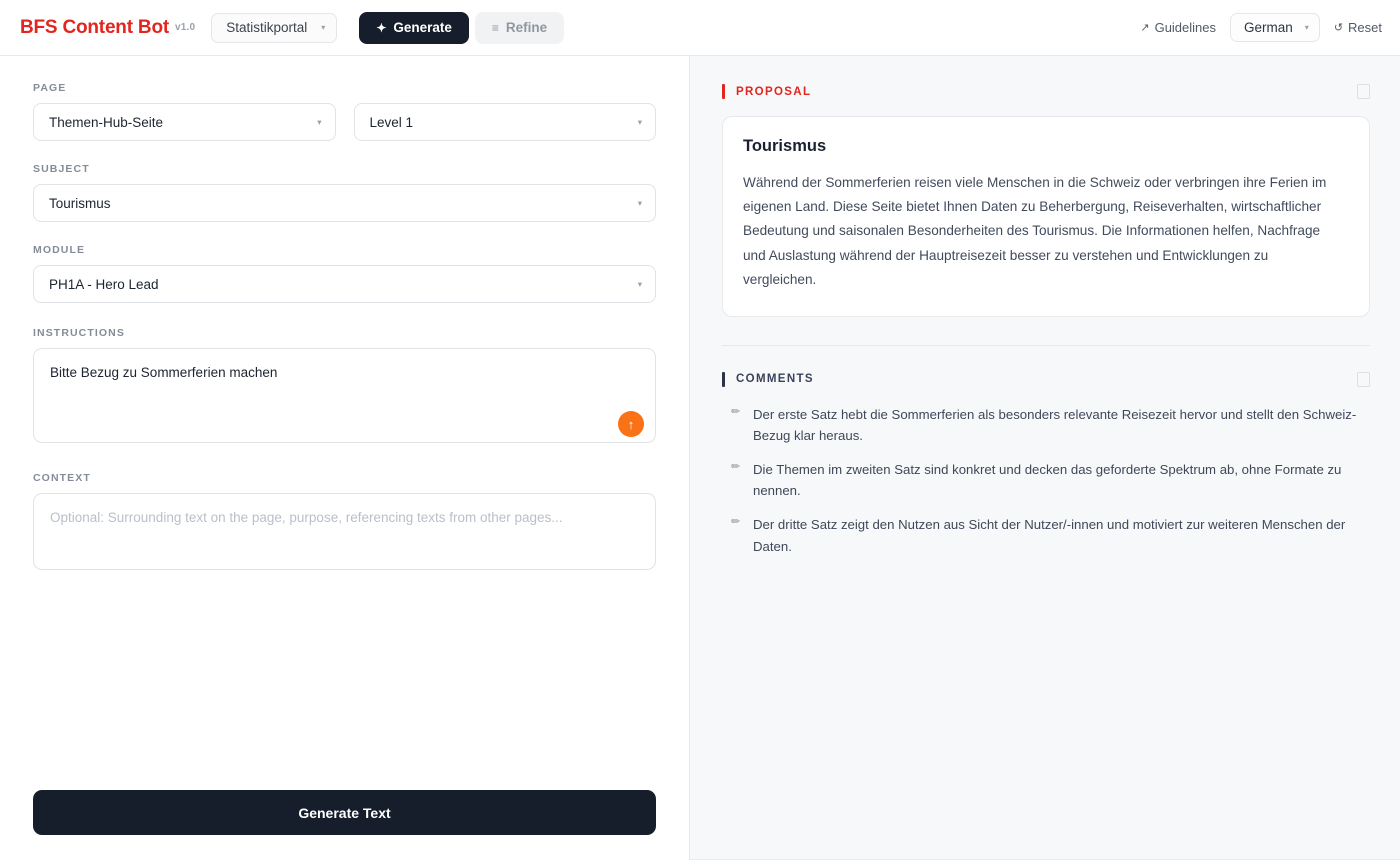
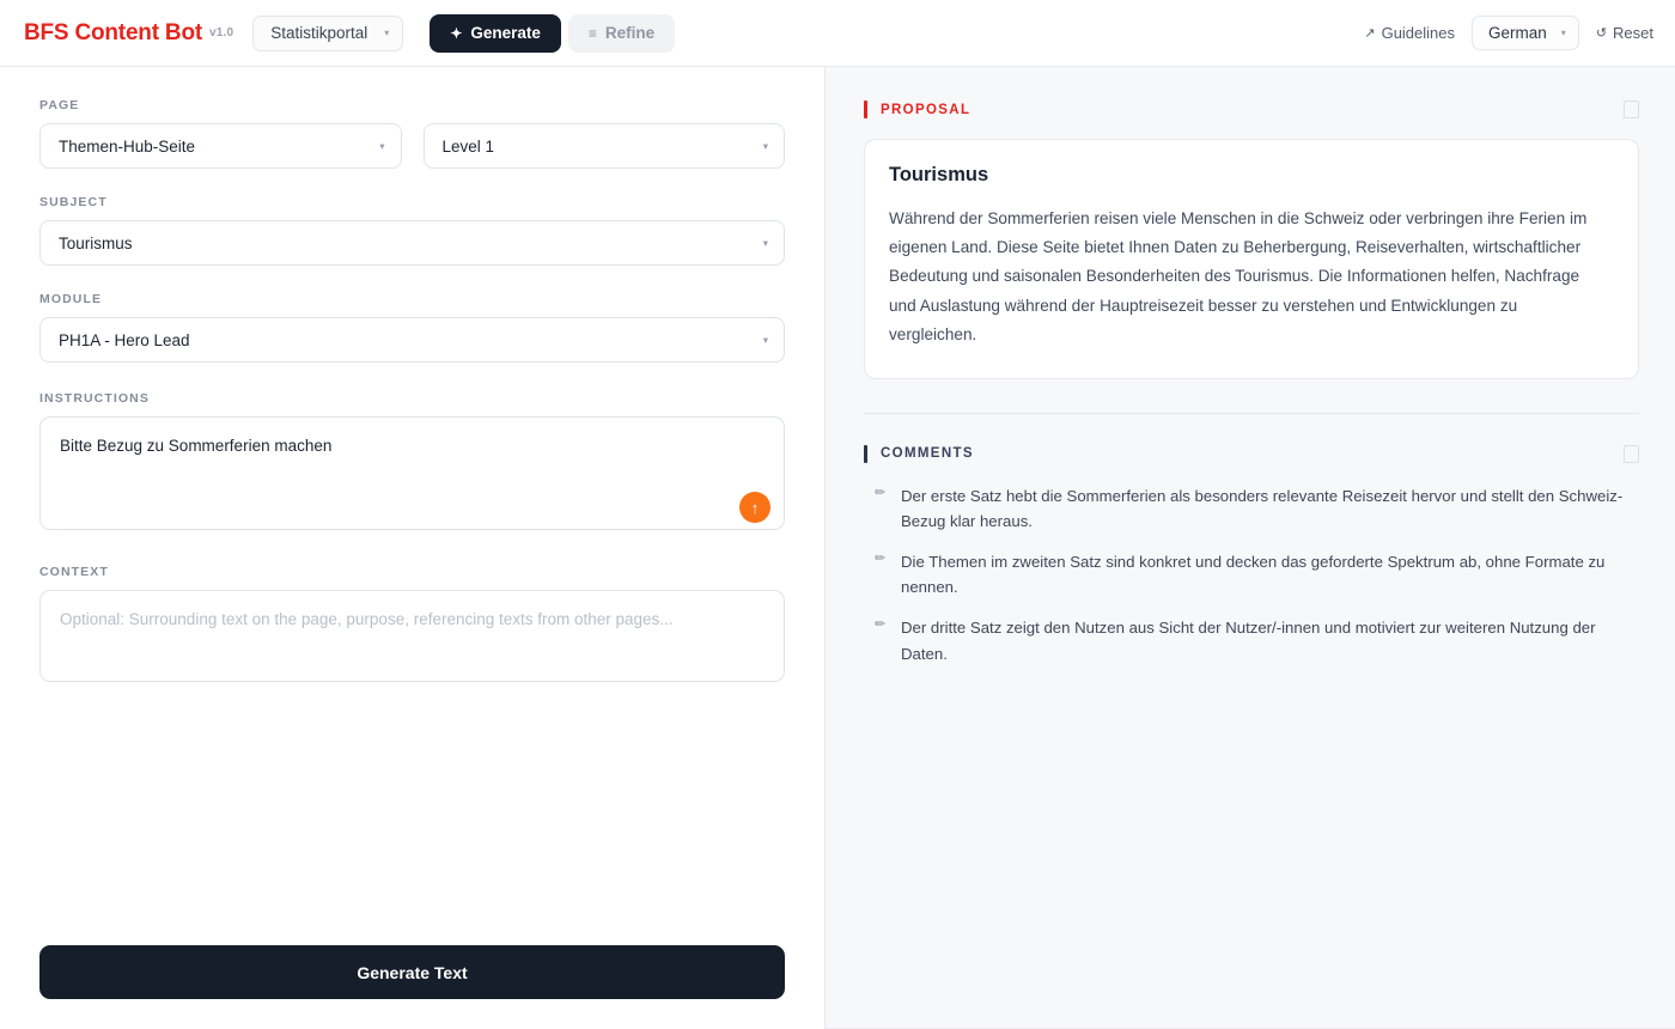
  BFS Content Bot
  v1.0
  Statistikportal
  ▾
  ✦
  Generate
  ≡
  Refine
  ↗
  Guidelines
  German
  ▾
  ↺
  Reset
  PAGE
  Themen-Hub-Seite
  ▾
  Level 1
  ▾
  SUBJECT
  Tourismus
  ▾
  MODULE
  PH1A - Hero Lead
  ▾
  INSTRUCTIONS
  Bitte Bezug zu Sommerferien machen
  ↑
  CONTEXT
  Optional: Surrounding text on the page, purpose, referencing texts from other pages...
  Generate Text
  PROPOSAL
  Tourismus
  Während der Sommerferien reisen viele Menschen in die Schweiz oder verbringen ihre Ferien im eigenen Land. Diese Seite bietet Ihnen Daten zu Beherbergung, Reiseverhalten, wirtschaftlicher Bedeutung und saisonalen Besonderheiten des Tourismus. Die Informationen helfen, Nachfrage und Auslastung während der Hauptreisezeit besser zu verstehen und Entwicklungen zu vergleichen.
  COMMENTS
  ✏
  Der erste Satz hebt die Sommerferien als besonders relevante Reisezeit hervor und stellt den Schweiz-Bezug klar heraus.
  ✏
  Die Themen im zweiten Satz sind konkret und decken das geforderte Spektrum ab, ohne Formate zu nennen.
  ✏
- Der dritte Satz zeigt den Nutzen aus Sicht der Nutzer/-innen und motiviert zur weiteren Menschen der Daten.
+ Der dritte Satz zeigt den Nutzen aus Sicht der Nutzer/-innen und motiviert zur weiteren Nutzung der Daten.
